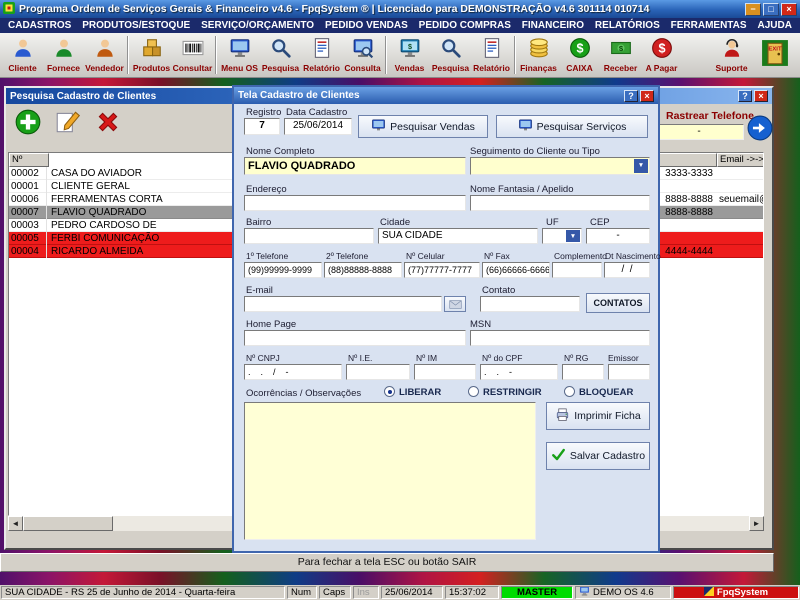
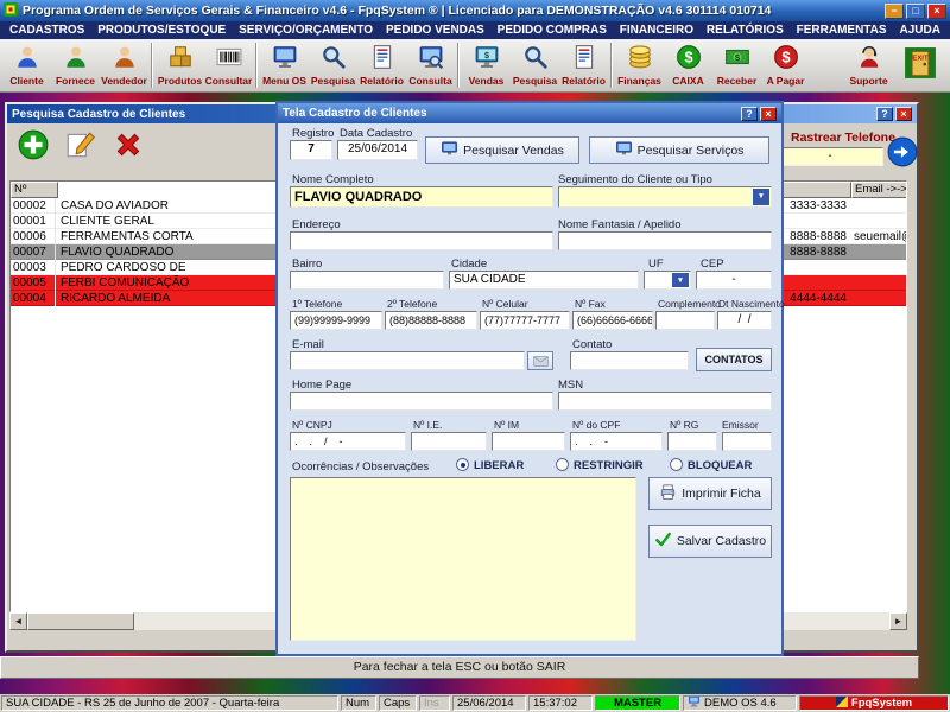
  Programa Ordem de Serviços Gerais & Financeiro v4.6 - FpqSystem ® | Licenciado para DEMONSTRAÇÃO v4.6 301114 010714
  −
  □
  ×
  CADASTROS
  PRODUTOS/ESTOQUE
  SERVIÇO/ORÇAMENTO
  PEDIDO VENDAS
  PEDIDO COMPRAS
  FINANCEIRO
  RELATÓRIOS
  FERRAMENTAS
  AJUDA
  Cliente
  Fornece
  Vendedor
  Produtos
  Consultar
  Menu OS
  Pesquisa
  Relatório
  Consulta
  $
  Vendas
  Pesquisa
  Relatório
  Finanças
  $
  CAIXA
  $
  Receber
  $
  A Pagar
  Suporte
  Pesquisa Cadastro de Clientes
  ?
  ×
  Rastrear Telefone
  -
  Nº
  Email ->->
  00002
  CASA DO AVIADOR
  3333-3333
  00001
  CLIENTE GERAL
  00006
  FERRAMENTAS CORTA
  8888-8888
  00007
  FLAVIO QUADRADO
  8888-8888
  00003
  PEDRO CARDOSO DE
  00005
  FERBI COMUNICAÇÃO
  00004
  RICARDO ALMEIDA
  4444-4444
  ◄
  ►
  Tela Cadastro de Clientes
  ?
  ×
  Registro
  7
  Data Cadastro
  25/06/2014
  Pesquisar Vendas
  Pesquisar Serviços
  Nome Completo
  FLAVIO QUADRADO
  Seguimento do Cliente ou Tipo
  Endereço
  Nome Fantasia / Apelido
  Bairro
  Cidade
  SUA CIDADE
  UF
  CEP
  -
  1º Telefone
  (99)99999-9999
  2º Telefone
  (88)88888-8888
  Nº Celular
  (77)77777-7777
  Nº Fax
  (66)66666-6666
  Complemento
  Dt Nascimento
  / /
  E-mail
  Contato
  CONTATOS
  Home Page
  MSN
  Nº CNPJ
  . . / -
  Nº I.E.
  Nº IM
  Nº do CPF
  . . -
  Nº RG
  Emissor
  Ocorrências / Observações
  LIBERAR
  RESTRINGIR
  BLOQUEAR
  Imprimir Ficha
  Salvar Cadastro
  Para fechar a tela ESC ou botão SAIR
- SUA CIDADE - RS 25 de Junho de 2014 - Quarta-feira
+ SUA CIDADE - RS 25 de Junho de 2007 - Quarta-feira
  Num
  Caps
  Ins
  25/06/2014
  15:37:02
  MASTER
  DEMO OS 4.6
  FpqSystem
